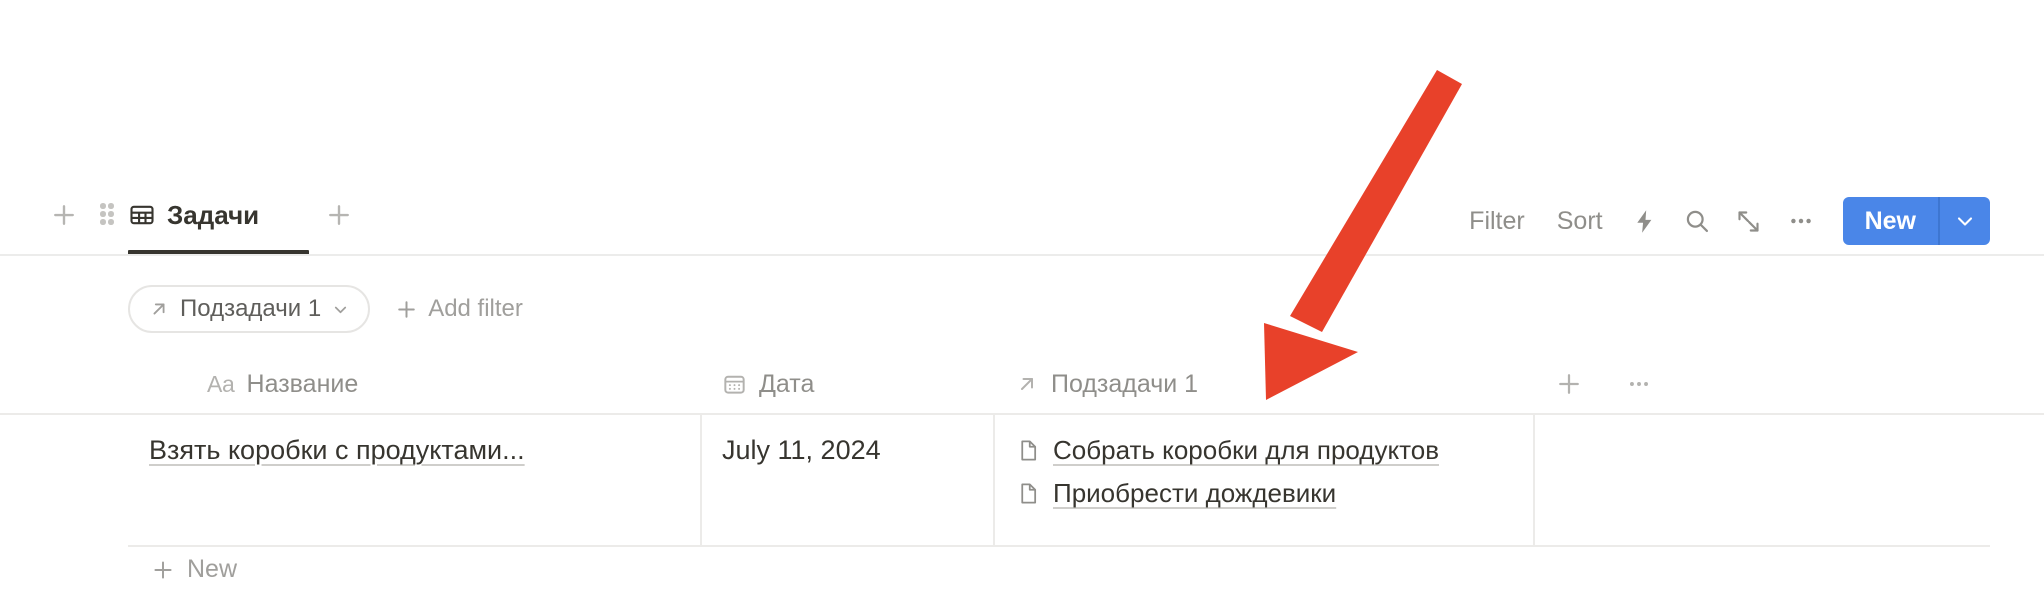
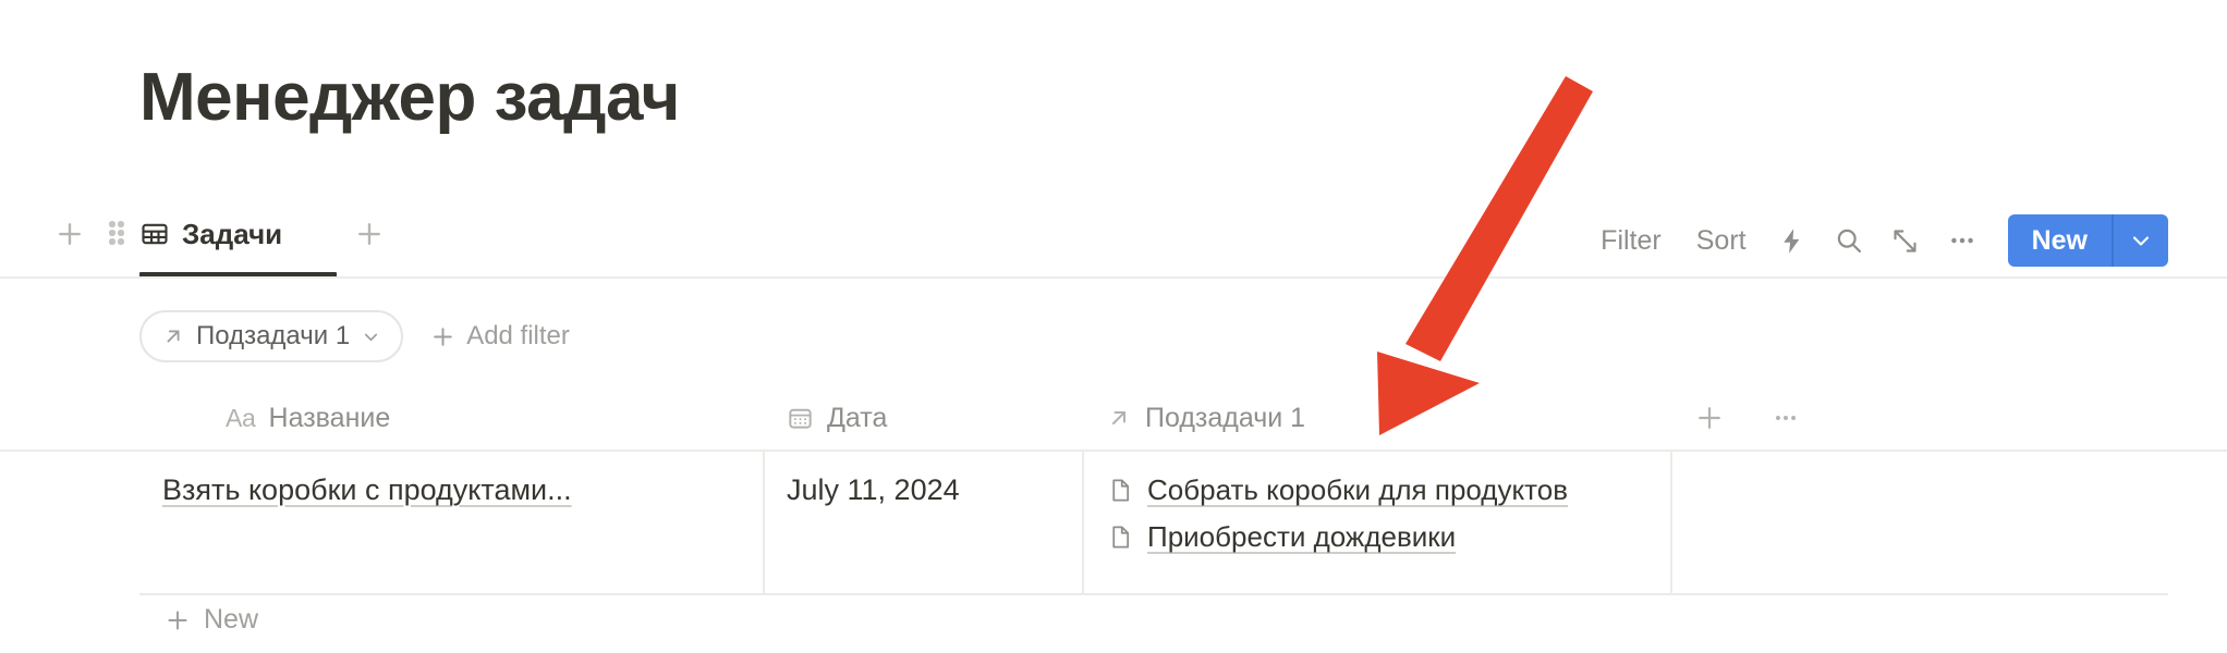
+ Менеджер задач
  Задачи
  Filter
  Sort
  New
  Подзадачи 1
  Add filter
  Aa
  Название
  Дата
  Подзадачи 1
  Взять коробки с продуктами...
  July 11, 2024
  Собрать коробки для продуктов
  Приобрести дождевики
  New
